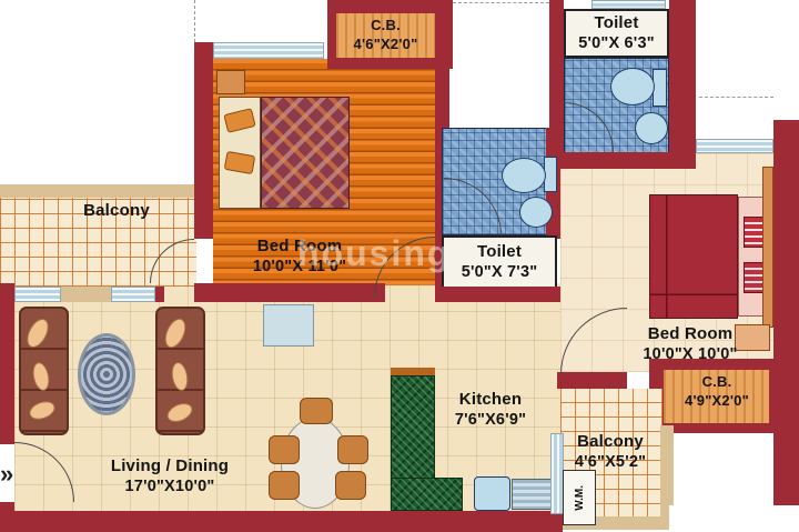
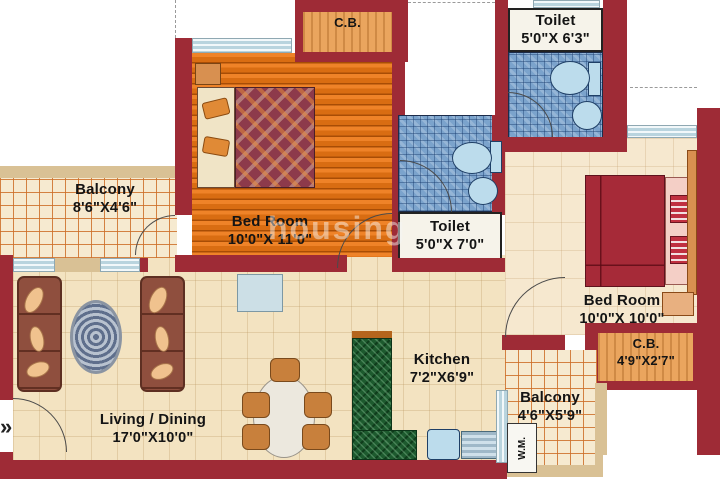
  »
  C.B.
- 4'6"X2'0"
  Toilet
  5'0"X 6'3"
  Balcony
+ 8'6"X4'6"
  Bed Room
  10'0"X 11'0"
  Toilet
- 5'0"X 7'3"
+ 5'0"X 7'0"
  Bed Room
  10'0"X 10'0"
  C.B.
- 4'9"X2'0"
+ 4'9"X2'7"
  Kitchen
- 7'6"X6'9"
+ 7'2"X6'9"
  Balcony
- 4'6"X5'2"
+ 4'6"X5'9"
  Living / Dining
  17'0"X10'0"
  housing
